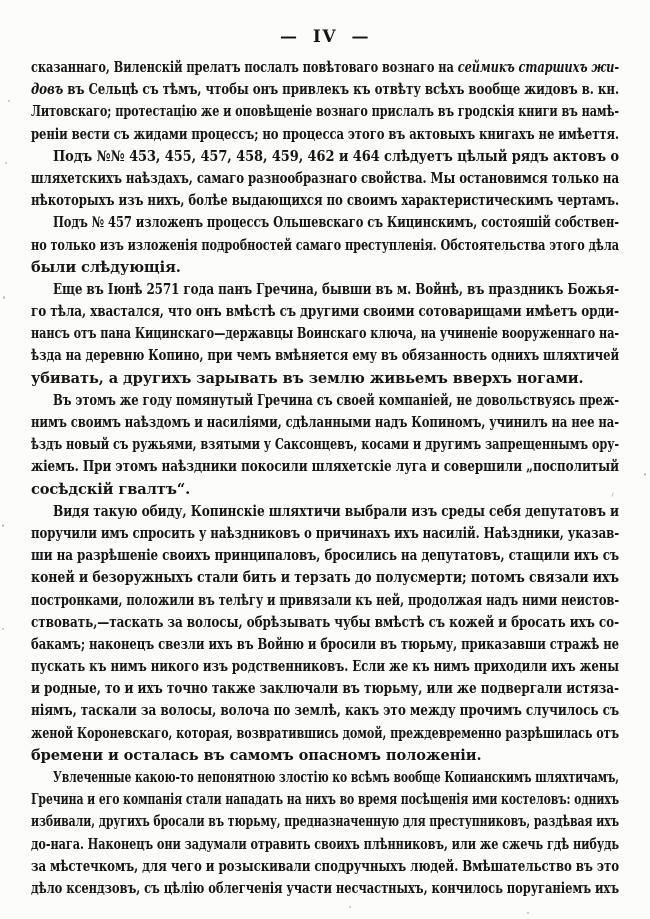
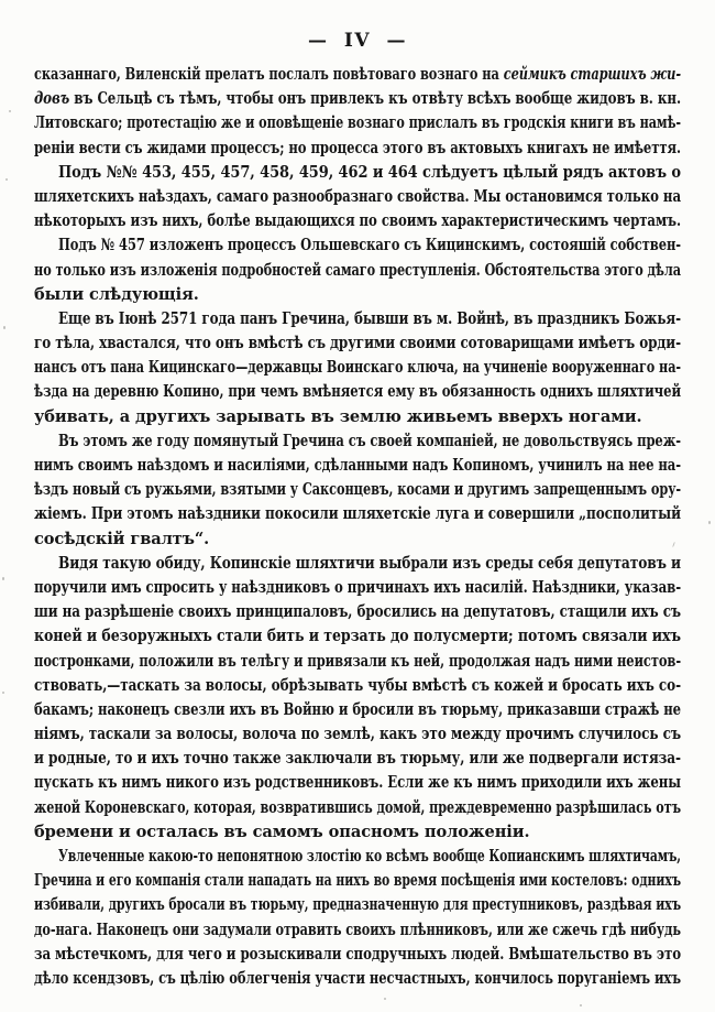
  — IV —
  сказаннаго, Виленскій прелатъ послалъ повѣтоваго вознаго на сеймикъ старшихъ жи-
  довъ въ Сельцѣ съ тѣмъ, чтобы онъ привлекъ къ отвѣту всѣхъ вообще жидовъ в. кн.
  Литовскаго; протестацію же и оповѣщеніе вознаго прислалъ въ гродскія книги въ намѣ-
  реніи вести съ жидами процессъ; но процесса этого въ актовыхъ книгахъ не имѣеття.
  Подъ №№ 453, 455, 457, 458, 459, 462 и 464 слѣдуетъ цѣлый рядъ актовъ о
  шляхетскихъ наѣздахъ, самаго разнообразнаго свойства. Мы остановимся только на
  нѣкоторыхъ изъ нихъ, болѣе выдающихся по своимъ характеристическимъ чертамъ.
  Подъ № 457 изложенъ процессъ Ольшевскаго съ Кицинскимъ, состояшій собствен-
  но только изъ изложенія подробностей самаго преступленія. Обстоятельства этого дѣла
  были слѣдующія.
  Еще въ Іюнѣ 2571 года панъ Гречина, бывши въ м. Войнѣ, въ праздникъ Божья-
  го тѣла, хвастался, что онъ вмѣстѣ съ другими своими сотоварищами имѣетъ орди-
  нансъ отъ пана Кицинскаго—державцы Воинскаго ключа, на учиненіе вооруженнаго на-
  ѣзда на деревню Копино, при чемъ вмѣняется ему въ обязанность однихъ шляхтичей
  убивать, а другихъ зарывать въ землю живьемъ вверхъ ногами.
  Въ этомъ же году помянутый Гречина съ своей компаніей, не довольствуясь преж-
  нимъ своимъ наѣздомъ и насиліями, сдѣланными надъ Копиномъ, учинилъ на нее на-
  ѣздъ новый съ ружьями, взятыми у Саксонцевъ, косами и другимъ запрещеннымъ ору-
  жіемъ. При этомъ наѣздники покосили шляхетскіе луга и совершили „посполитый
  сосѣдскій гвалтъ“.
  Видя такую обиду, Копинскіе шляхтичи выбрали изъ среды себя депутатовъ и
  поручили имъ спросить у наѣздниковъ о причинахъ ихъ насилій. Наѣздники, указав-
  ши на разрѣшеніе своихъ принципаловъ, бросились на депутатовъ, стащили ихъ съ
  коней и безоружныхъ стали бить и терзать до полусмерти; потомъ связали ихъ
  постронками, положили въ телѣгу и привязали къ ней, продолжая надъ ними неистов-
  ствовать,—таскать за волосы, обрѣзывать чубы вмѣстѣ съ кожей и бросать ихъ со-
  бакамъ; наконецъ свезли ихъ въ Войню и бросили въ тюрьму, приказавши стражѣ не
- пускать къ нимъ никого изъ родственниковъ. Если же къ нимъ приходили ихъ жены
+ ніямъ, таскали за волосы, волоча по землѣ, какъ это между прочимъ случилось съ
  и родные, то и ихъ точно также заключали въ тюрьму, или же подвергали истяза-
- ніямъ, таскали за волосы, волоча по землѣ, какъ это между прочимъ случилось съ
+ пускать къ нимъ никого изъ родственниковъ. Если же къ нимъ приходили ихъ жены
  женой Короневскаго, которая, возвратившись домой, преждевременно разрѣшилась отъ
  бремени и осталась въ самомъ опасномъ положеніи.
  Увлеченные какою-то непонятною злостію ко всѣмъ вообще Копианскимъ шляхтичамъ,
  Гречина и его компанія стали нападать на нихъ во время посѣщенія ими костеловъ: однихъ
  избивали, другихъ бросали въ тюрьму, предназначенную для преступниковъ, раздѣвая ихъ
  до-нага. Наконецъ они задумали отравить своихъ плѣнниковъ, или же сжечь гдѣ нибудь
  за мѣстечкомъ, для чего и розыскивали сподручныхъ людей. Вмѣшательство въ это
  дѣло ксендзовъ, съ цѣлію облегченія участи несчастныхъ, кончилось поруганіемъ ихъ
